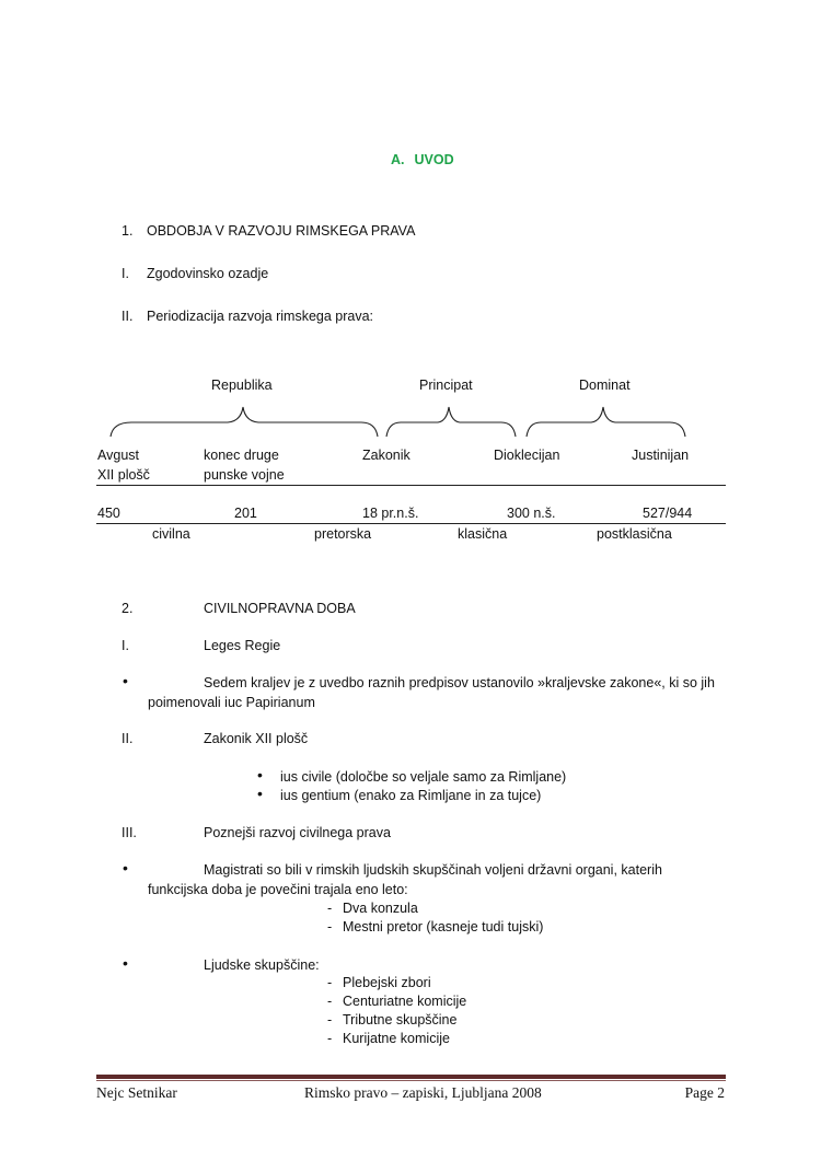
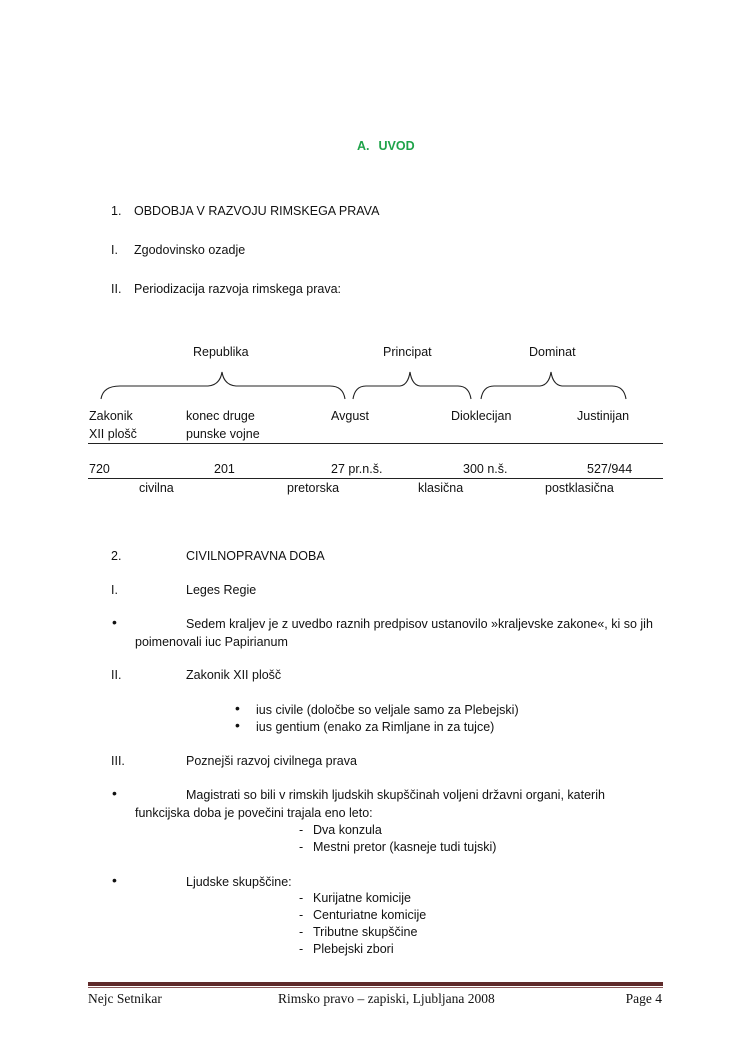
  A. UVOD
  1.
  OBDOBJA V RAZVOJU RIMSKEGA PRAVA
  I.
  Zgodovinsko ozadje
  II.
  Periodizacija razvoja rimskega prava:
  Republika
  Principat
  Dominat
- Avgust
+ Zakonik
  XII plošč
  konec druge
  punske vojne
- Zakonik
+ Avgust
  Dioklecijan
  Justinijan
- 450
+ 720
  201
- 18 pr.n.š.
+ 27 pr.n.š.
  300 n.š.
  527/944
  civilna
  pretorska
  klasična
  postklasična
  2.
  CIVILNOPRAVNA DOBA
  I.
  Leges Regie
  •
  Sedem kraljev je z uvedbo raznih predpisov ustanovilo »kraljevske zakone«, ki so jih
  poimenovali iuc Papirianum
  II.
  Zakonik XII plošč
  •
- ius civile (določbe so veljale samo za Rimljane)
+ ius civile (določbe so veljale samo za Plebejski)
  •
  ius gentium (enako za Rimljane in za tujce)
  III.
  Poznejši razvoj civilnega prava
  •
  Magistrati so bili v rimskih ljudskih skupščinah voljeni državni organi, katerih
  funkcijska doba je povečini trajala eno leto:
  - Dva konzula
  - Mestni pretor (kasneje tudi tujski)
  •
  Ljudske skupščine:
- - Plebejski zbori
+ - Kurijatne komicije
  - Centuriatne komicije
  - Tributne skupščine
- - Kurijatne komicije
+ - Plebejski zbori
  Nejc Setnikar
  Rimsko pravo – zapiski, Ljubljana 2008
- Page 2
+ Page 4
